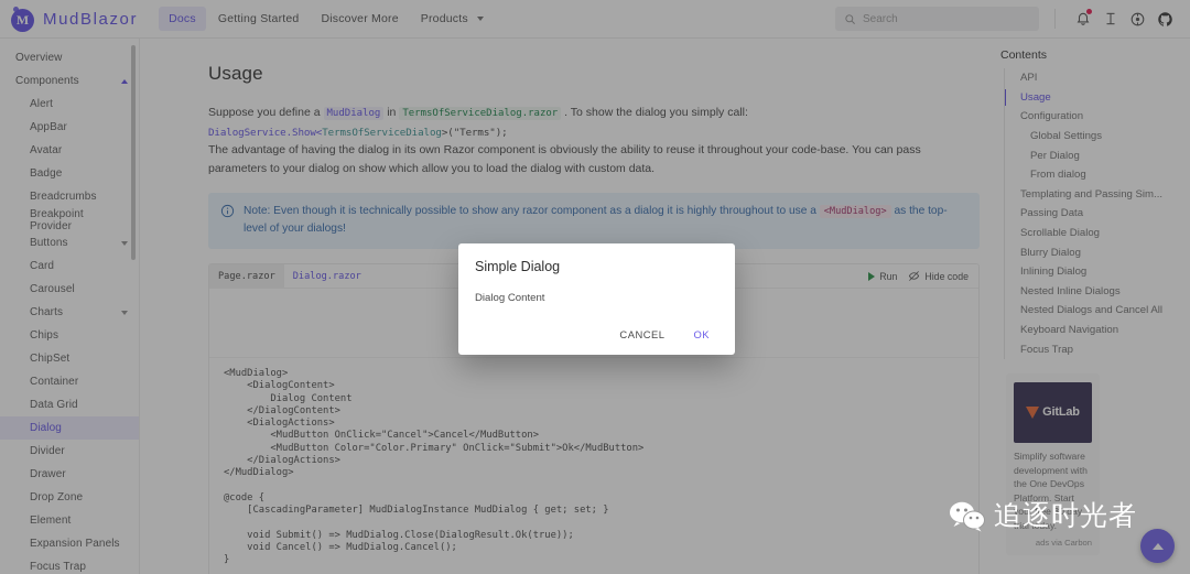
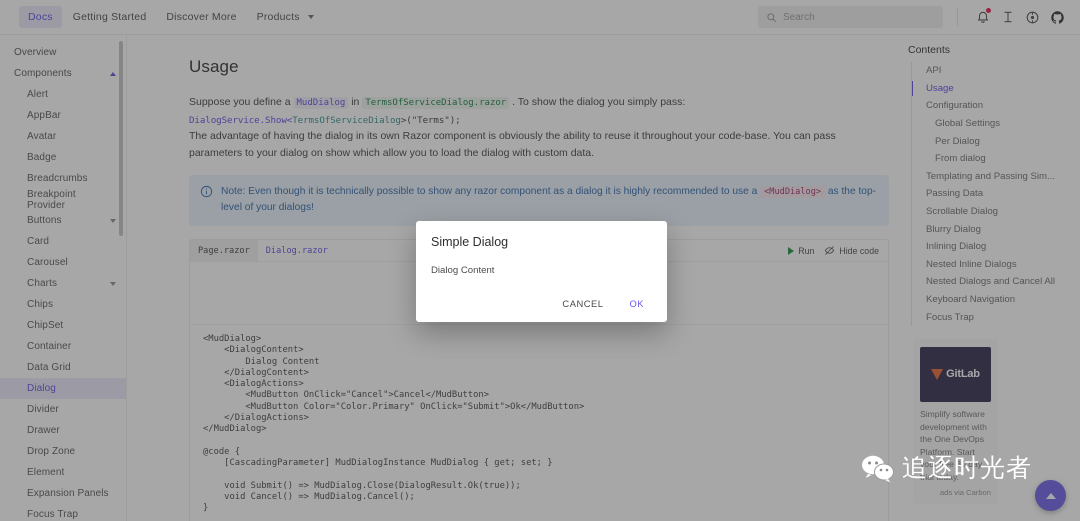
- M
- MudBlazor
  Docs
  Getting Started
  Discover More
  Products
  Search
  Overview
  Components
  Alert
  AppBar
  Avatar
  Badge
  Breadcrumbs
  Breakpoint Provider
  Buttons
  Card
  Carousel
  Charts
  Chips
  ChipSet
  Container
  Data Grid
  Dialog
  Divider
  Drawer
  Drop Zone
  Element
  Expansion Panels
  Focus Trap
  Usage
- Suppose you define a MudDialog in TermsOfServiceDialog.razor . To show the dialog you simply call:
+ Suppose you define a MudDialog in TermsOfServiceDialog.razor . To show the dialog you simply pass:
  DialogService.Show<TermsOfServiceDialog>("Terms");
  The advantage of having the dialog in its own Razor component is obviously the ability to reuse it throughout your code-base. You can pass parameters to your dialog on show which allow you to load the dialog with custom data.
- Note: Even though it is technically possible to show any razor component as a dialog it is highly throughout to use a <MudDialog> as the top-level of your dialogs!
+ Note: Even though it is technically possible to show any razor component as a dialog it is highly recommended to use a <MudDialog> as the top-level of your dialogs!
  Page.razor
  Dialog.razor
  Run
  Hide code
  <MudDialog>
  <DialogContent>
  Dialog Content
  </DialogContent>
  <DialogActions>
  <MudButton OnClick="Cancel">Cancel</MudButton>
  <MudButton Color="Color.Primary" OnClick="Submit">Ok</MudButton>
  </DialogActions>
  </MudDialog>
  @code {
  [CascadingParameter] MudDialogInstance MudDialog { get; set; }
  void Submit() => MudDialog.Close(DialogResult.Ok(true));
  void Cancel() => MudDialog.Cancel();
  }
  Contents
  API
  Usage
  Configuration
  Global Settings
  Per Dialog
  From dialog
  Templating and Passing Sim...
  Passing Data
  Scrollable Dialog
  Blurry Dialog
  Inlining Dialog
  Nested Inline Dialogs
  Nested Dialogs and Cancel All
  Keyboard Navigation
  Focus Trap
  GitLab
  Simplify software development with the One DevOps Platform. Start your free 30 day trial today.
  ads via Carbon
  Simple Dialog
  Dialog Content
  CANCEL
  OK
  追逐时光者
